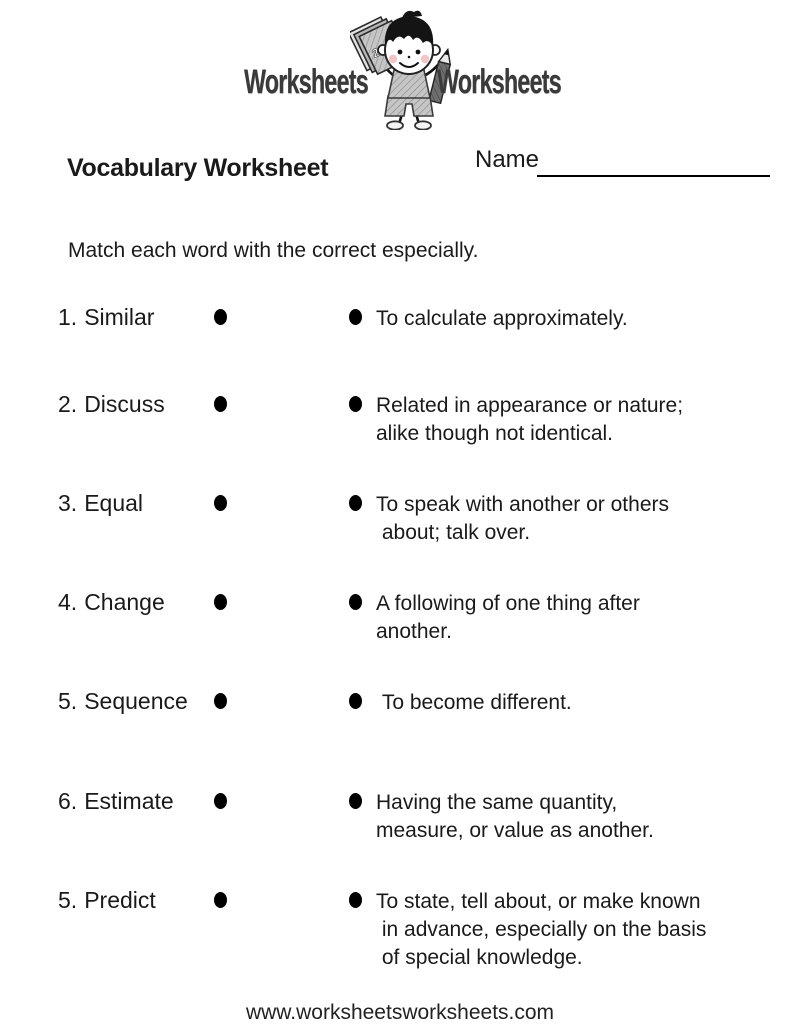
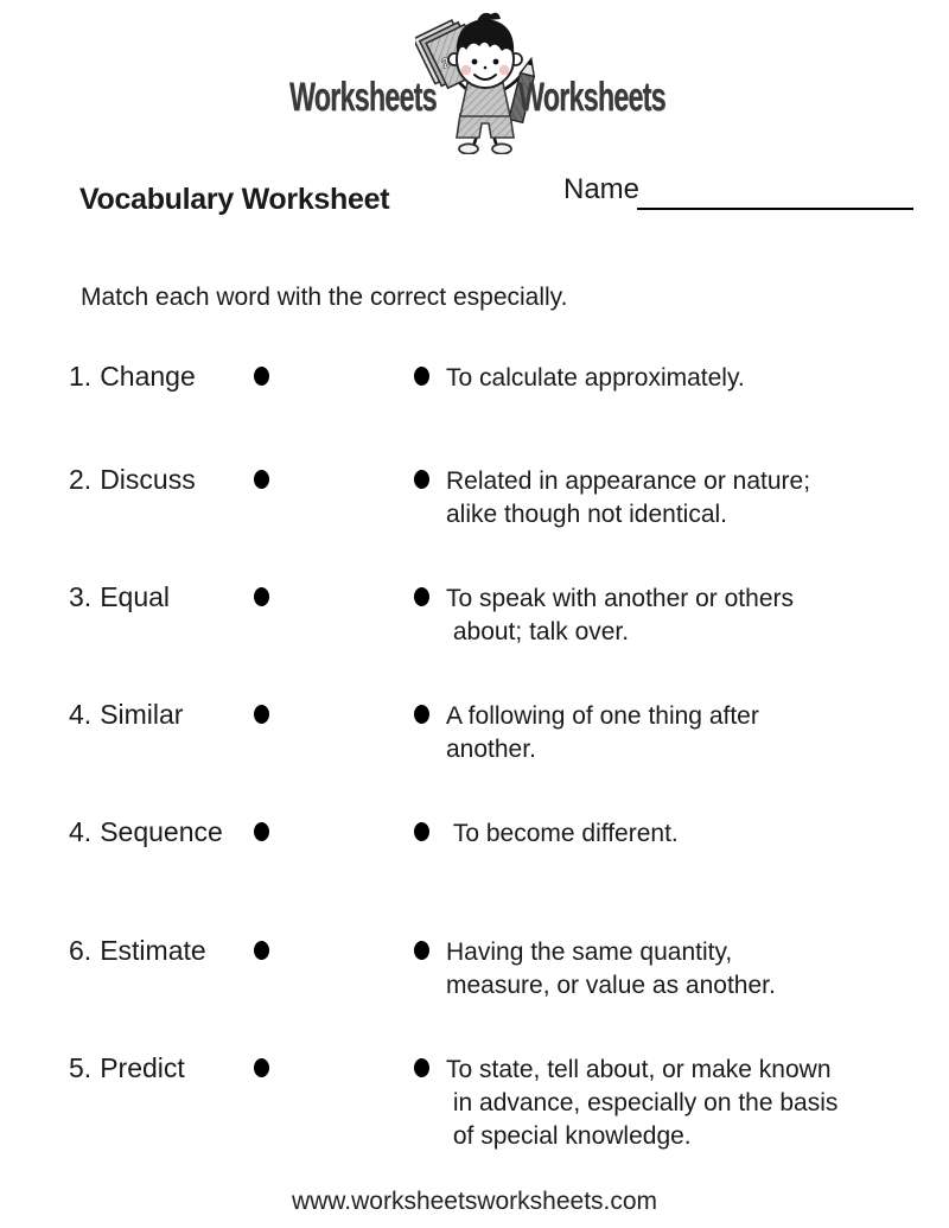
  Worksheets
  Worksheets
  Vocabulary Worksheet
  Name
  Match each word with the correct especially.
- 1. Similar
+ 1. Change
  To calculate approximately.
  2. Discuss
  Related in appearance or nature;
  alike though not identical.
  3. Equal
  To speak with another or others
  about; talk over.
- 4. Change
+ 4. Similar
  A following of one thing after
  another.
- 5. Sequence
+ 4. Sequence
  To become different.
  6. Estimate
  Having the same quantity,
  measure, or value as another.
  5. Predict
  To state, tell about, or make known
  in advance, especially on the basis
  of special knowledge.
  www.worksheetsworksheets.com
